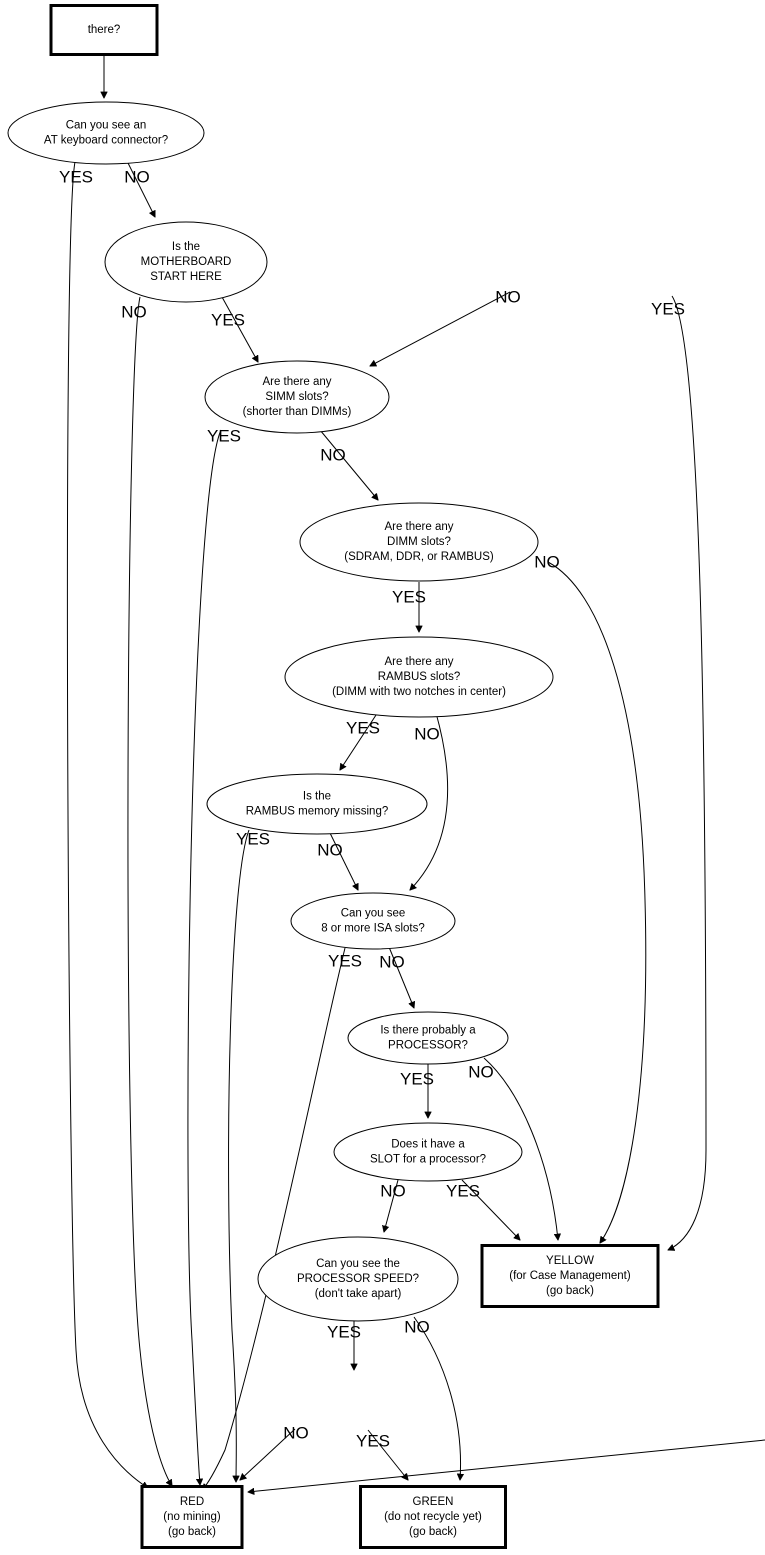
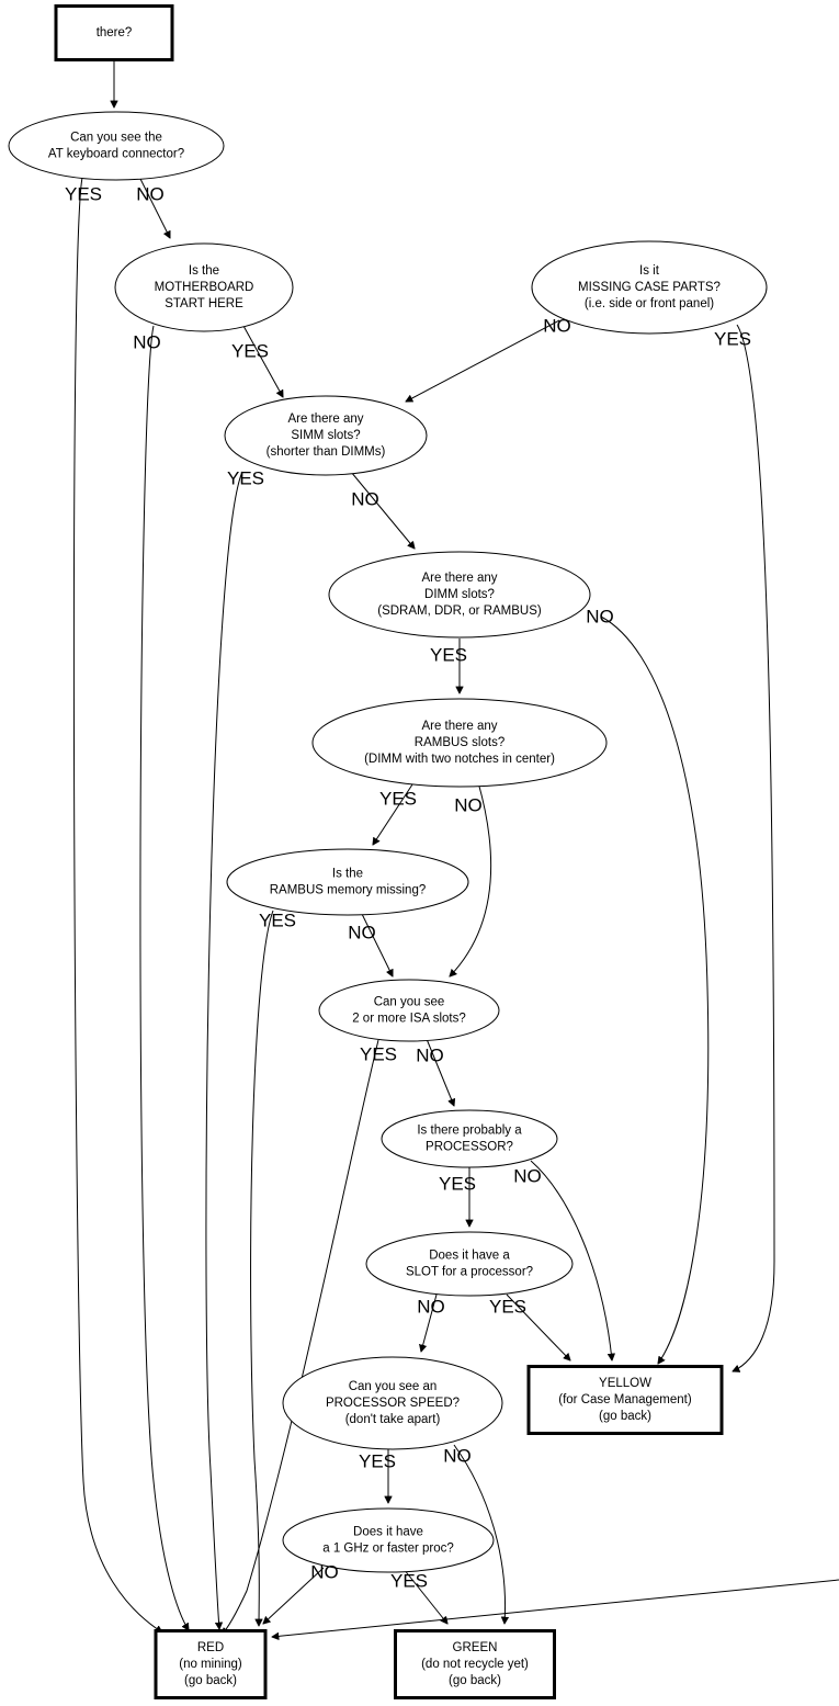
  there?
- Can you see an
+ Can you see the
  AT keyboard connector?
  Is the
  MOTHERBOARD
  START HERE
+ Is it
+ MISSING CASE PARTS?
+ (i.e. side or front panel)
  Are there any
  SIMM slots?
  (shorter than DIMMs)
  Are there any
  DIMM slots?
  (SDRAM, DDR, or RAMBUS)
  Are there any
  RAMBUS slots?
  (DIMM with two notches in center)
  Is the
  RAMBUS memory missing?
  Can you see
- 8 or more ISA slots?
+ 2 or more ISA slots?
  Is there probably a
  PROCESSOR?
  Does it have a
  SLOT for a processor?
- Can you see the
+ Can you see an
  PROCESSOR SPEED?
  (don't take apart)
+ Does it have
+ a 1 GHz or faster proc?
  YELLOW
  (for Case Management)
  (go back)
  RED
  (no mining)
  (go back)
  GREEN
  (do not recycle yet)
  (go back)
  YES
  NO
  NO
  YES
  NO
  YES
  YES
  NO
  NO
  YES
  YES
  NO
  YES
  NO
  YES
  NO
  NO
  YES
  NO
  YES
  YES
  NO
  NO
  YES
